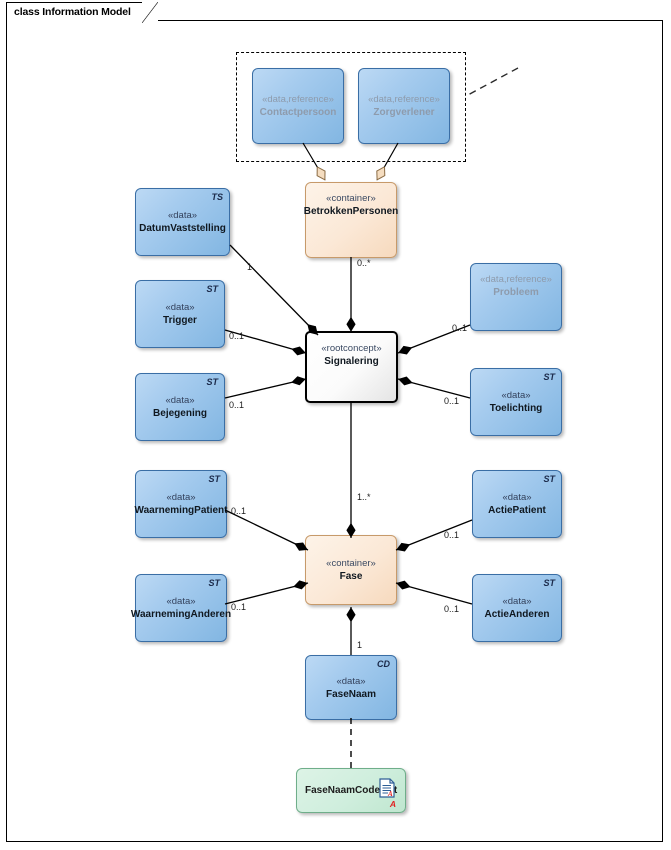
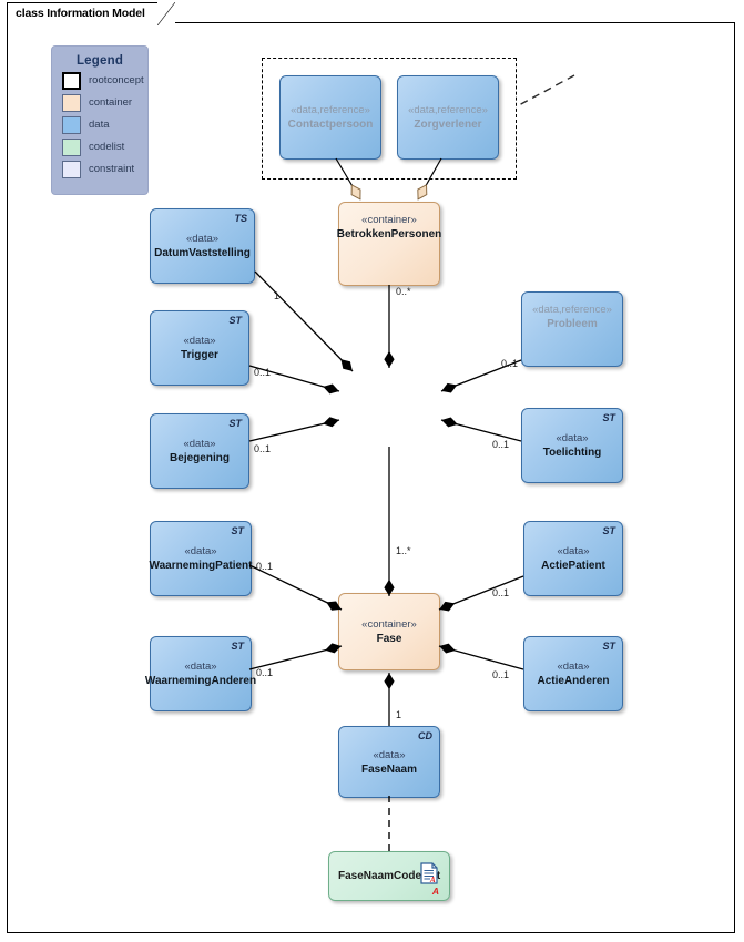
  class Information Model
+ Legend
+ rootconcept
+ container
+ data
+ codelist
+ constraint
  0..*
  1
  0..1
  0..1
  0..1
  0..1
  1..*
  0..1
  0..1
  0..1
  0..1
  1
  «data,reference»
  Contactpersoon
  «data,reference»
  Zorgverlener
  «container»
  BetrokkenPersonen
  TS
  «data»
  DatumVaststelling
  ST
  «data»
  Trigger
  ST
  «data»
  Bejegening
- «rootconcept»
- Signalering
  «data,reference»
  Probleem
  ST
  «data»
  Toelichting
  ST
  «data»
  WaarnemingPatien
  ST
  «data»
  WaarnemingAnderen
  «container»
  Fase
  ST
  «data»
  ActiePatient
  ST
  «data»
  ActieAnderen
  CD
  «data»
  FaseNaam
  FaseNaamCodet
  A
  A
